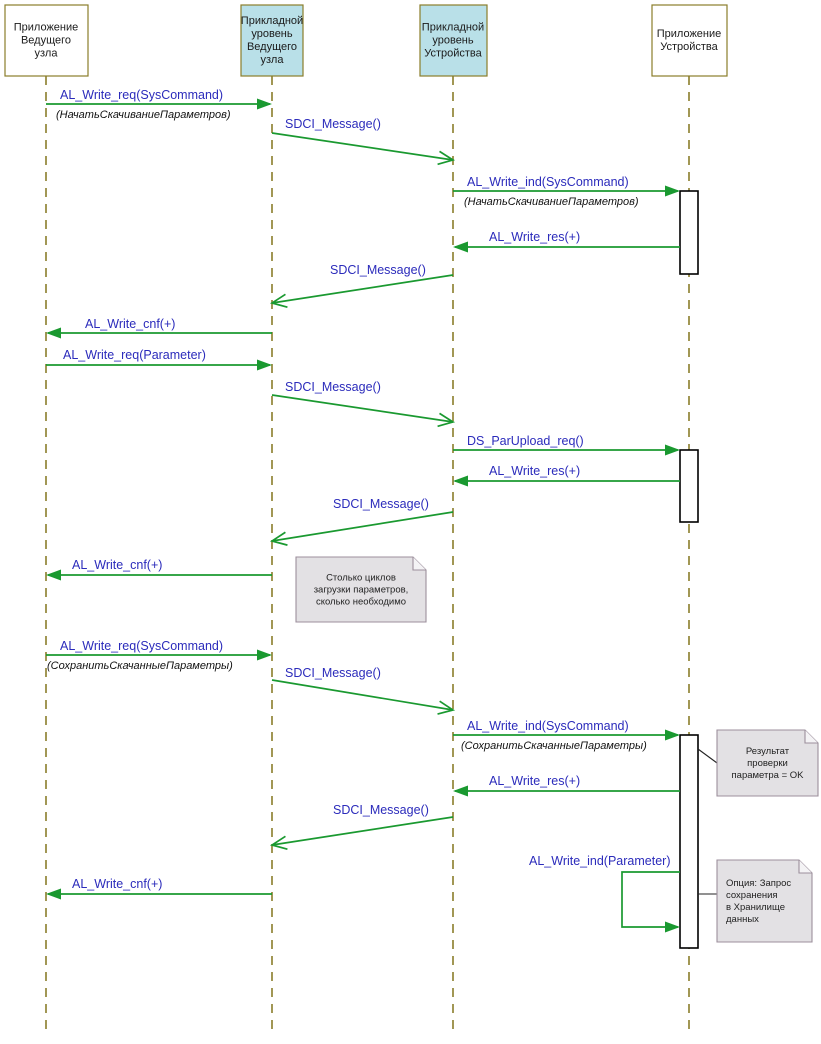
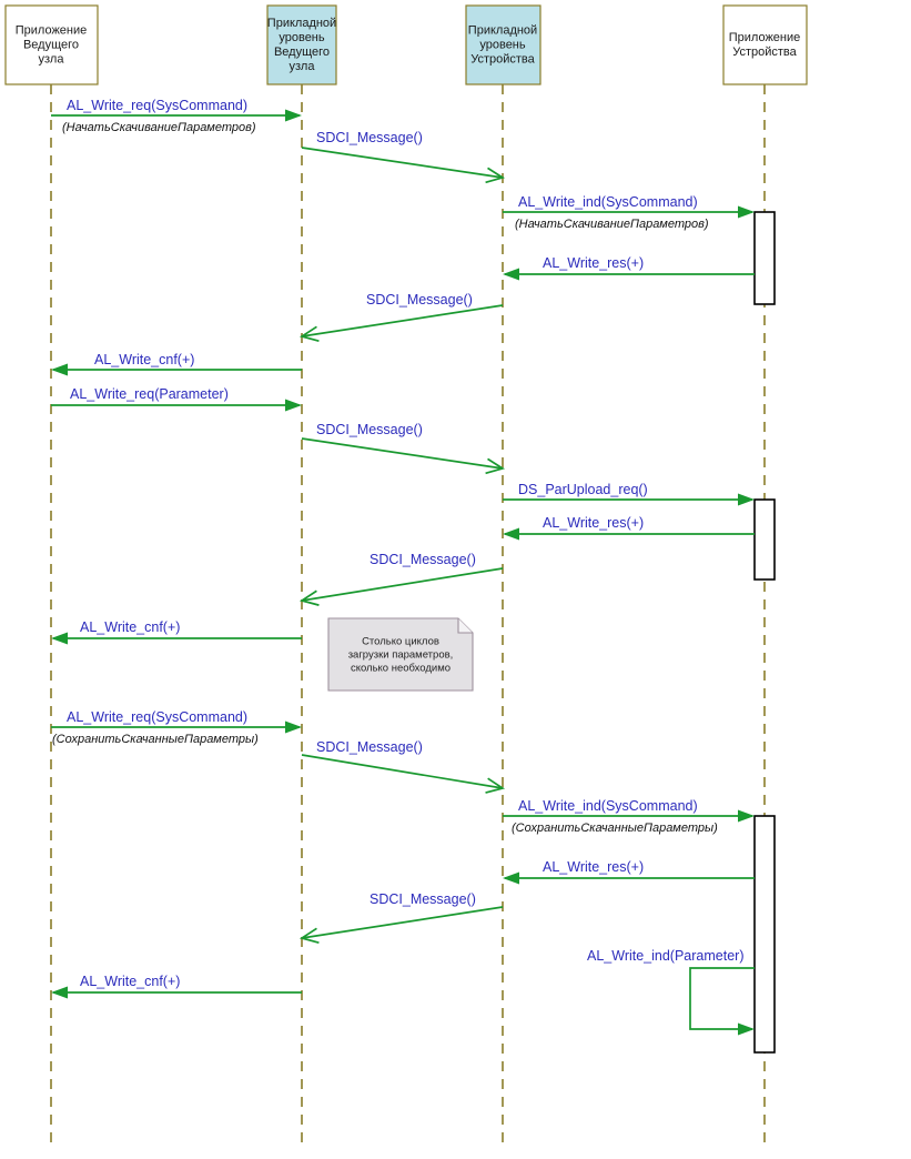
  Приложение
  Ведущего
  узла
  Прикладной
  уровень
  Ведущего
  узла
  Прикладной
  уровень
  Устройства
  Приложение
  Устройства
  AL_Write_req(SysCommand)
  (НачатьСкачиваниеПараметров)
  SDCI_Message()
  AL_Write_ind(SysCommand)
  (НачатьСкачиваниеПараметров)
  AL_Write_res(+)
  SDCI_Message()
  AL_Write_cnf(+)
  AL_Write_req(Parameter)
  SDCI_Message()
  DS_ParUpload_req()
  AL_Write_res(+)
  SDCI_Message()
  AL_Write_cnf(+)
  AL_Write_req(SysCommand)
  (СохранитьСкачанныеПараметры)
  SDCI_Message()
  AL_Write_ind(SysCommand)
  (СохранитьСкачанныеПараметры)
  AL_Write_res(+)
  SDCI_Message()
  AL_Write_ind(Parameter)
  AL_Write_cnf(+)
  Столько циклов
  загрузки параметров,
  сколько необходимо
- Результат
- проверки
- параметра = OK
- Опция: Запрос
- сохранения
- в Хранилище
- данных
